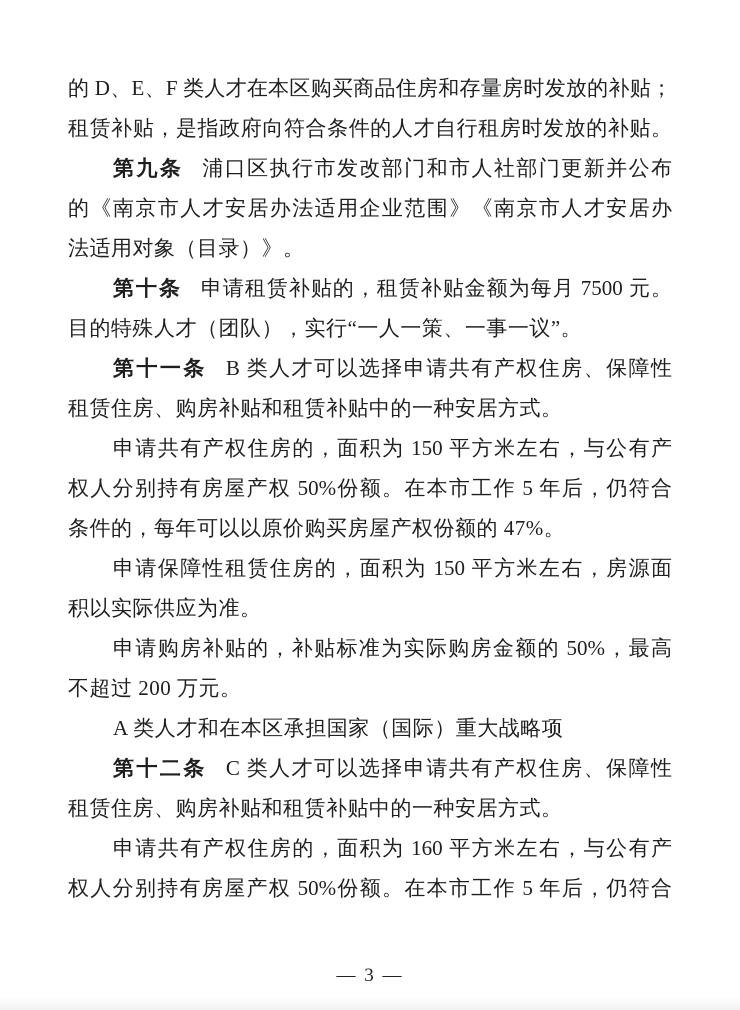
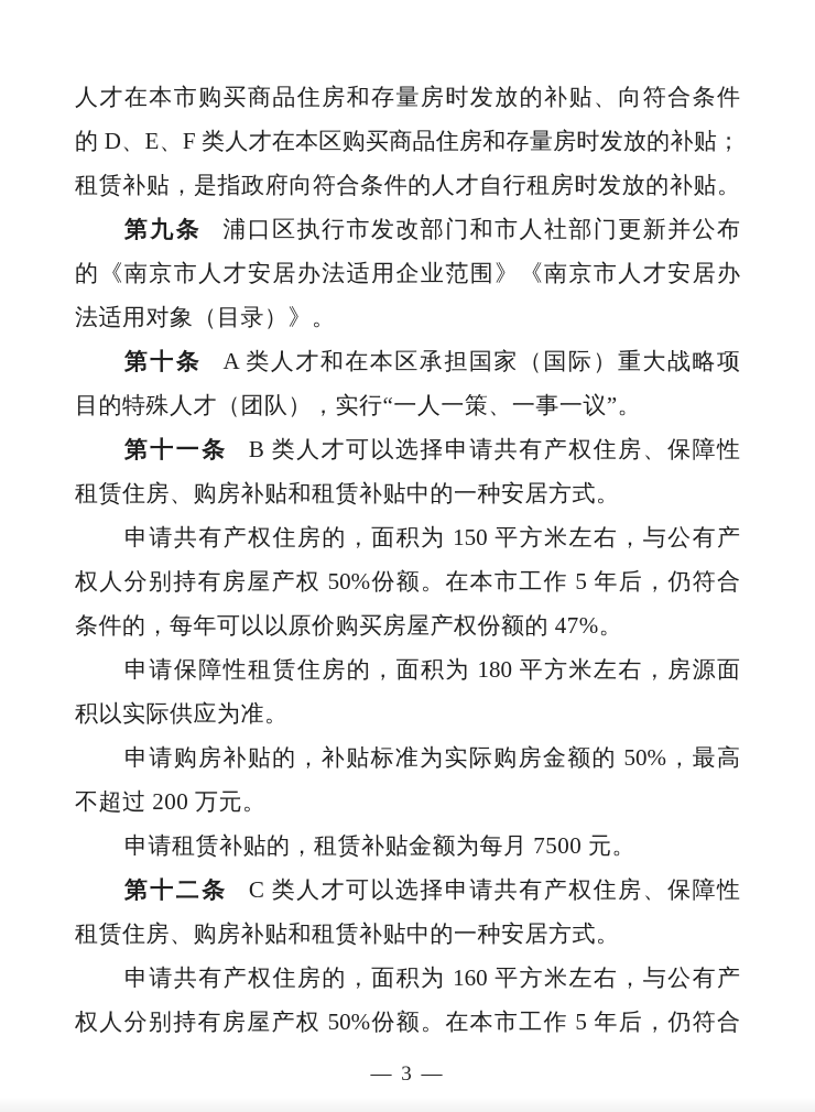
+ 人才在本市购买商品住房和存量房时发放的补贴、向符合条件
  的 D、E、F 类人才在本区购买商品住房和存量房时发放的补贴；
  租赁补贴，是指政府向符合条件的人才自行租房时发放的补贴。
  第九条 浦口区执行市发改部门和市人社部门更新并公布
  的《南京市人才安居办法适用企业范围》《南京市人才安居办
  法适用对象（目录）》。
- 第十条 申请租赁补贴的，租赁补贴金额为每月 7500 元。
+ 第十条 A 类人才和在本区承担国家（国际）重大战略项
  目的特殊人才（团队），实行“一人一策、一事一议”。
  第十一条 B 类人才可以选择申请共有产权住房、保障性
  租赁住房、购房补贴和租赁补贴中的一种安居方式。
  申请共有产权住房的，面积为 150 平方米左右，与公有产
  权人分别持有房屋产权 50%份额。在本市工作 5 年后，仍符合
  条件的，每年可以以原价购买房屋产权份额的 47%。
- 申请保障性租赁住房的，面积为 150 平方米左右，房源面
+ 申请保障性租赁住房的，面积为 180 平方米左右，房源面
  积以实际供应为准。
  申请购房补贴的，补贴标准为实际购房金额的 50%，最高
  不超过 200 万元。
- A 类人才和在本区承担国家（国际）重大战略项
+ 申请租赁补贴的，租赁补贴金额为每月 7500 元。
  第十二条 C 类人才可以选择申请共有产权住房、保障性
  租赁住房、购房补贴和租赁补贴中的一种安居方式。
  申请共有产权住房的，面积为 160 平方米左右，与公有产
  权人分别持有房屋产权 50%份额。在本市工作 5 年后，仍符合
  — 3 —
